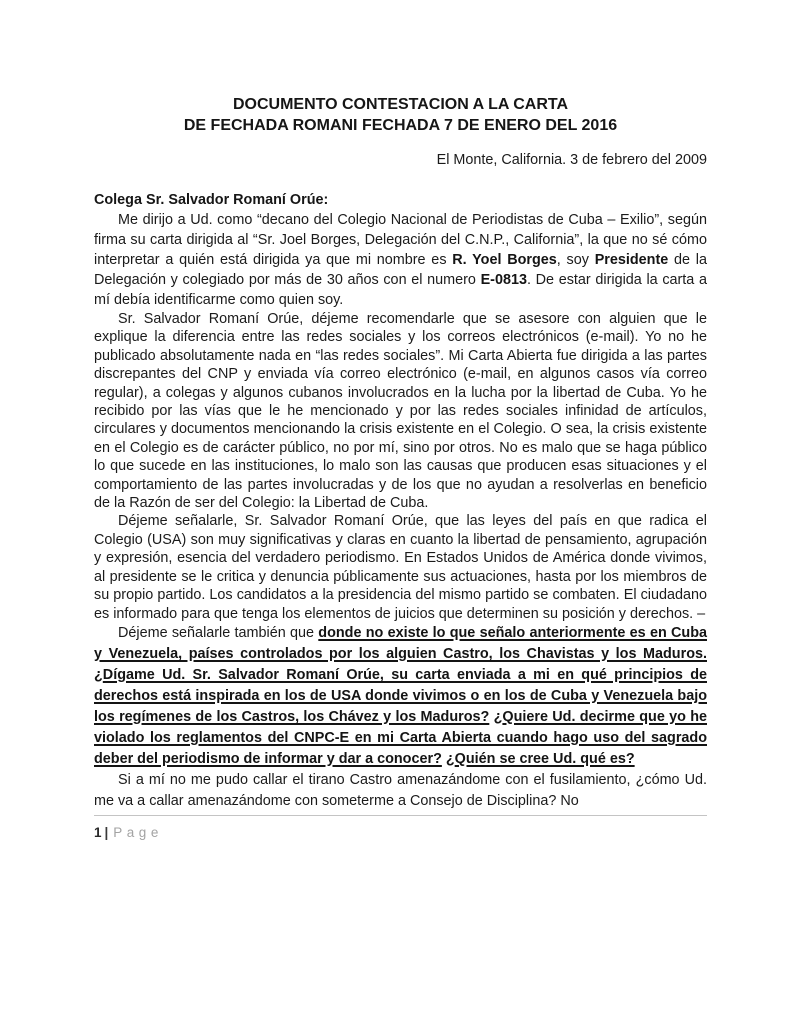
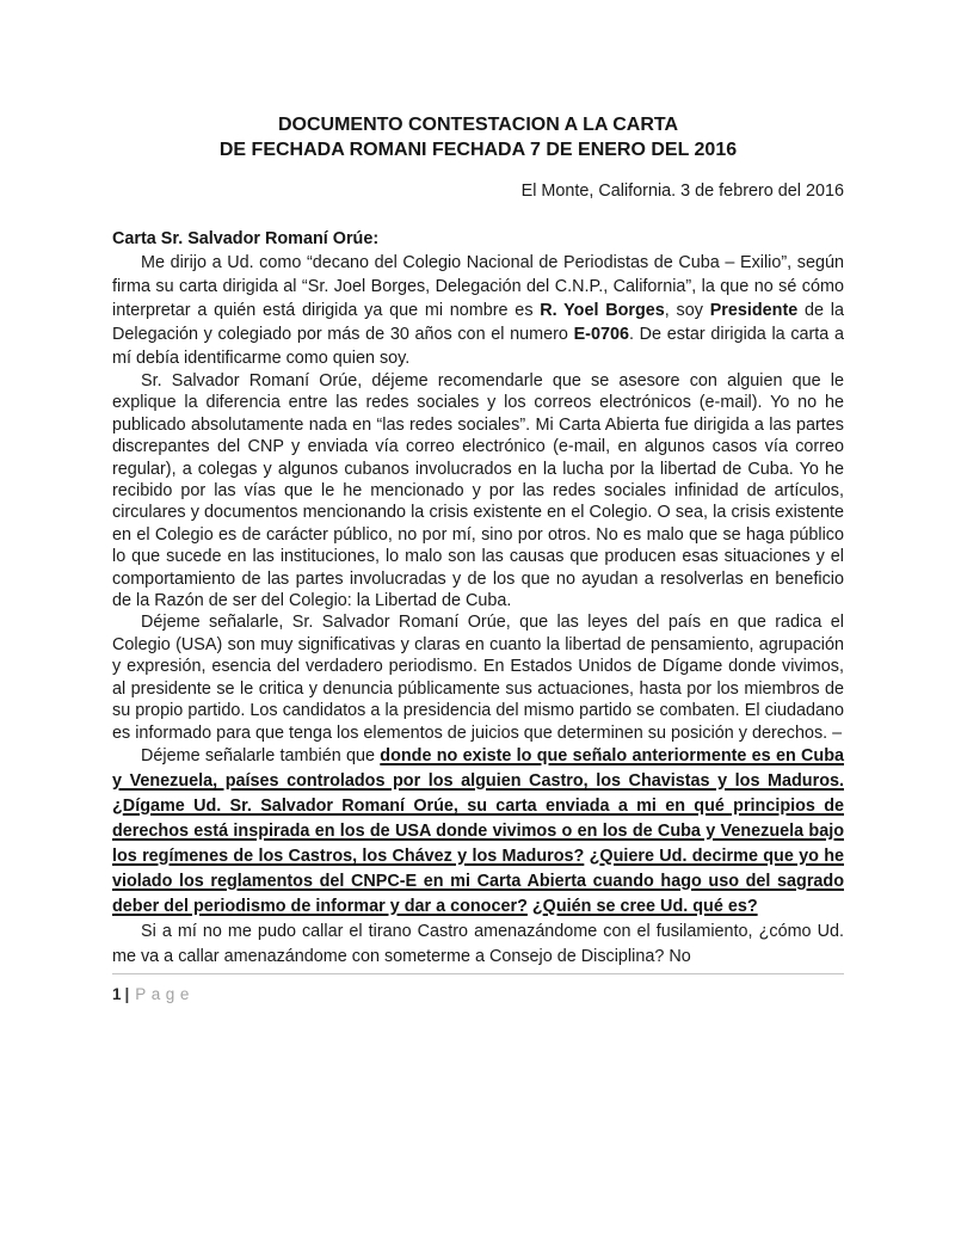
  DOCUMENTO CONTESTACION A LA CARTA
  DE FECHADA ROMANI FECHADA 7 DE ENERO DEL 2016
- El Monte, California. 3 de febrero del 2009
+ El Monte, California. 3 de febrero del 2016
- Colega Sr. Salvador Romaní Orúe:
+ Carta Sr. Salvador Romaní Orúe:
- Me dirijo a Ud. como “decano del Colegio Nacional de Periodistas de Cuba – Exilio”, según firma su carta dirigida al “Sr. Joel Borges, Delegación del C.N.P., California”, la que no sé cómo interpretar a quién está dirigida ya que mi nombre es R. Yoel Borges, soy Presidente de la Delegación y colegiado por más de 30 años con el numero E-0813. De estar dirigida la carta a mí debía identificarme como quien soy.
+ Me dirijo a Ud. como “decano del Colegio Nacional de Periodistas de Cuba – Exilio”, según firma su carta dirigida al “Sr. Joel Borges, Delegación del C.N.P., California”, la que no sé cómo interpretar a quién está dirigida ya que mi nombre es R. Yoel Borges, soy Presidente de la Delegación y colegiado por más de 30 años con el numero E-0706. De estar dirigida la carta a mí debía identificarme como quien soy.
  Sr. Salvador Romaní Orúe, déjeme recomendarle que se asesore con alguien que le explique la diferencia entre las redes sociales y los correos electrónicos (e-mail). Yo no he publicado absolutamente nada en “las redes sociales”. Mi Carta Abierta fue dirigida a las partes discrepantes del CNP y enviada vía correo electrónico (e-mail, en algunos casos vía correo regular), a colegas y algunos cubanos involucrados en la lucha por la libertad de Cuba. Yo he recibido por las vías que le he mencionado y por las redes sociales infinidad de artículos, circulares y documentos mencionando la crisis existente en el Colegio. O sea, la crisis existente en el Colegio es de carácter público, no por mí, sino por otros. No es malo que se haga público lo que sucede en las instituciones, lo malo son las causas que producen esas situaciones y el comportamiento de las partes involucradas y de los que no ayudan a resolverlas en beneficio de la Razón de ser del Colegio: la Libertad de Cuba.
- Déjeme señalarle, Sr. Salvador Romaní Orúe, que las leyes del país en que radica el Colegio (USA) son muy significativas y claras en cuanto la libertad de pensamiento, agrupación y expresión, esencia del verdadero periodismo. En Estados Unidos de América donde vivimos, al presidente se le critica y denuncia públicamente sus actuaciones, hasta por los miembros de su propio partido. Los candidatos a la presidencia del mismo partido se combaten. El ciudadano es informado para que tenga los elementos de juicios que determinen su posición y derechos. –
+ Déjeme señalarle, Sr. Salvador Romaní Orúe, que las leyes del país en que radica el Colegio (USA) son muy significativas y claras en cuanto la libertad de pensamiento, agrupación y expresión, esencia del verdadero periodismo. En Estados Unidos de Dígame donde vivimos, al presidente se le critica y denuncia públicamente sus actuaciones, hasta por los miembros de su propio partido. Los candidatos a la presidencia del mismo partido se combaten. El ciudadano es informado para que tenga los elementos de juicios que determinen su posición y derechos. –
  Déjeme señalarle también que donde no existe lo que señalo anteriormente es en Cuba y Venezuela, países controlados por los alguien Castro, los Chavistas y los Maduros. ¿Dígame Ud. Sr. Salvador Romaní Orúe, su carta enviada a mi en qué principios de derechos está inspirada en los de USA donde vivimos o en los de Cuba y Venezuela bajo los regímenes de los Castros, los Chávez y los Maduros? ¿Quiere Ud. decirme que yo he violado los reglamentos del CNPC-E en mi Carta Abierta cuando hago uso del sagrado deber del periodismo de informar y dar a conocer? ¿Quién se cree Ud. qué es?
  Si a mí no me pudo callar el tirano Castro amenazándome con el fusilamiento, ¿cómo Ud. me va a callar amenazándome con someterme a Consejo de Disciplina? No
  1 | Page
